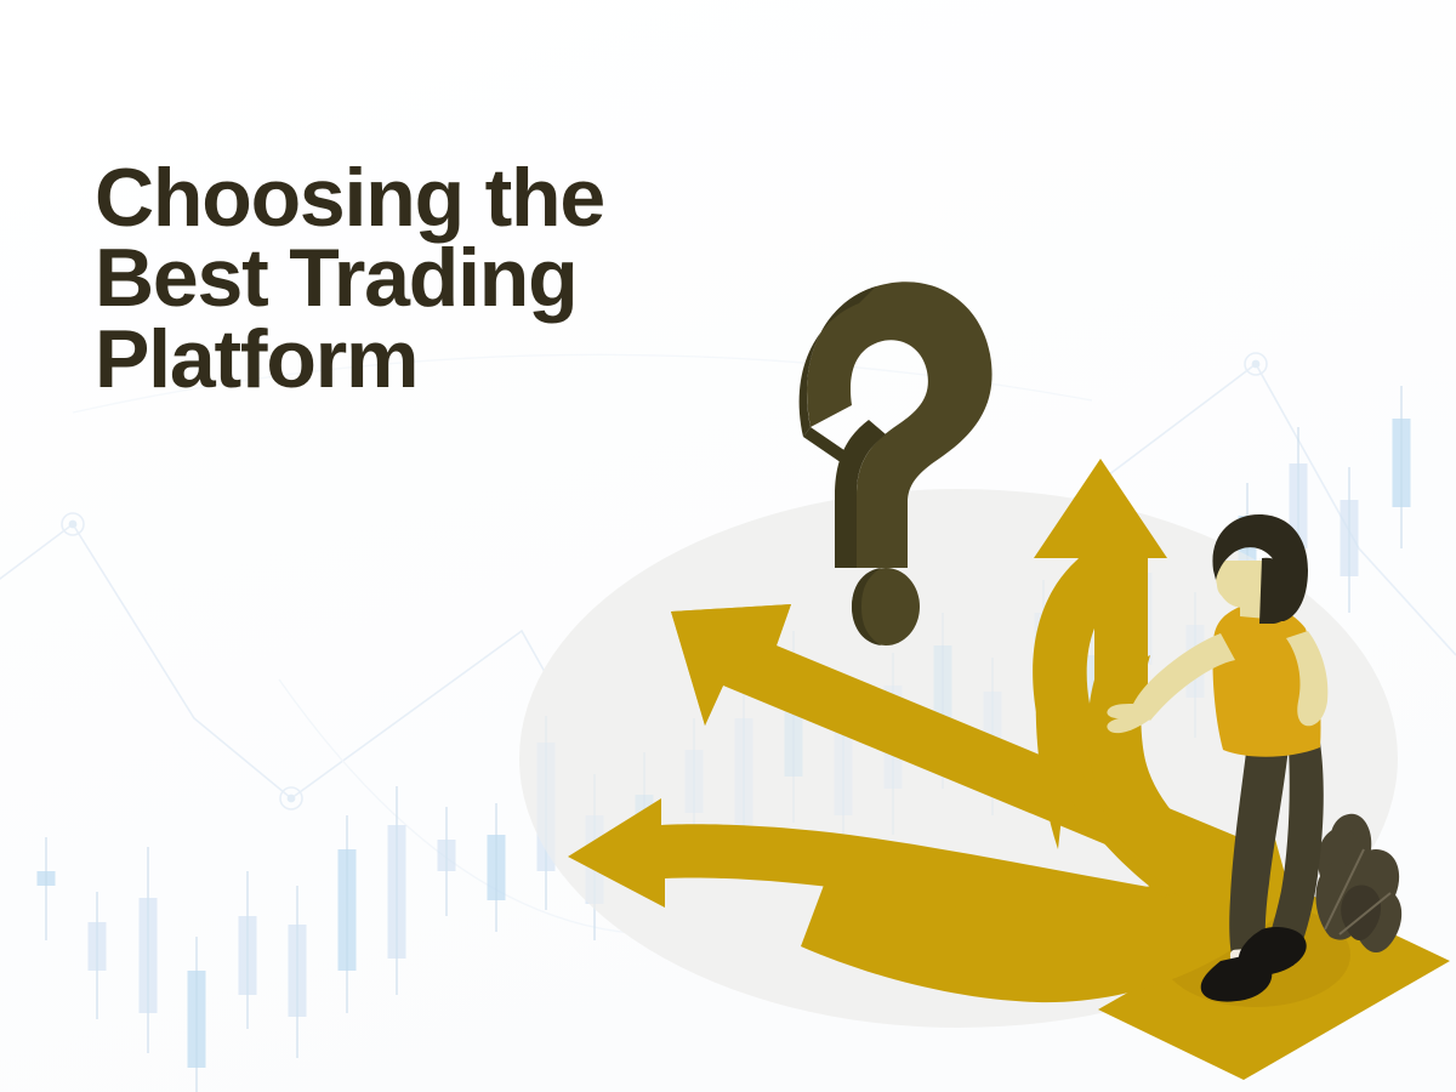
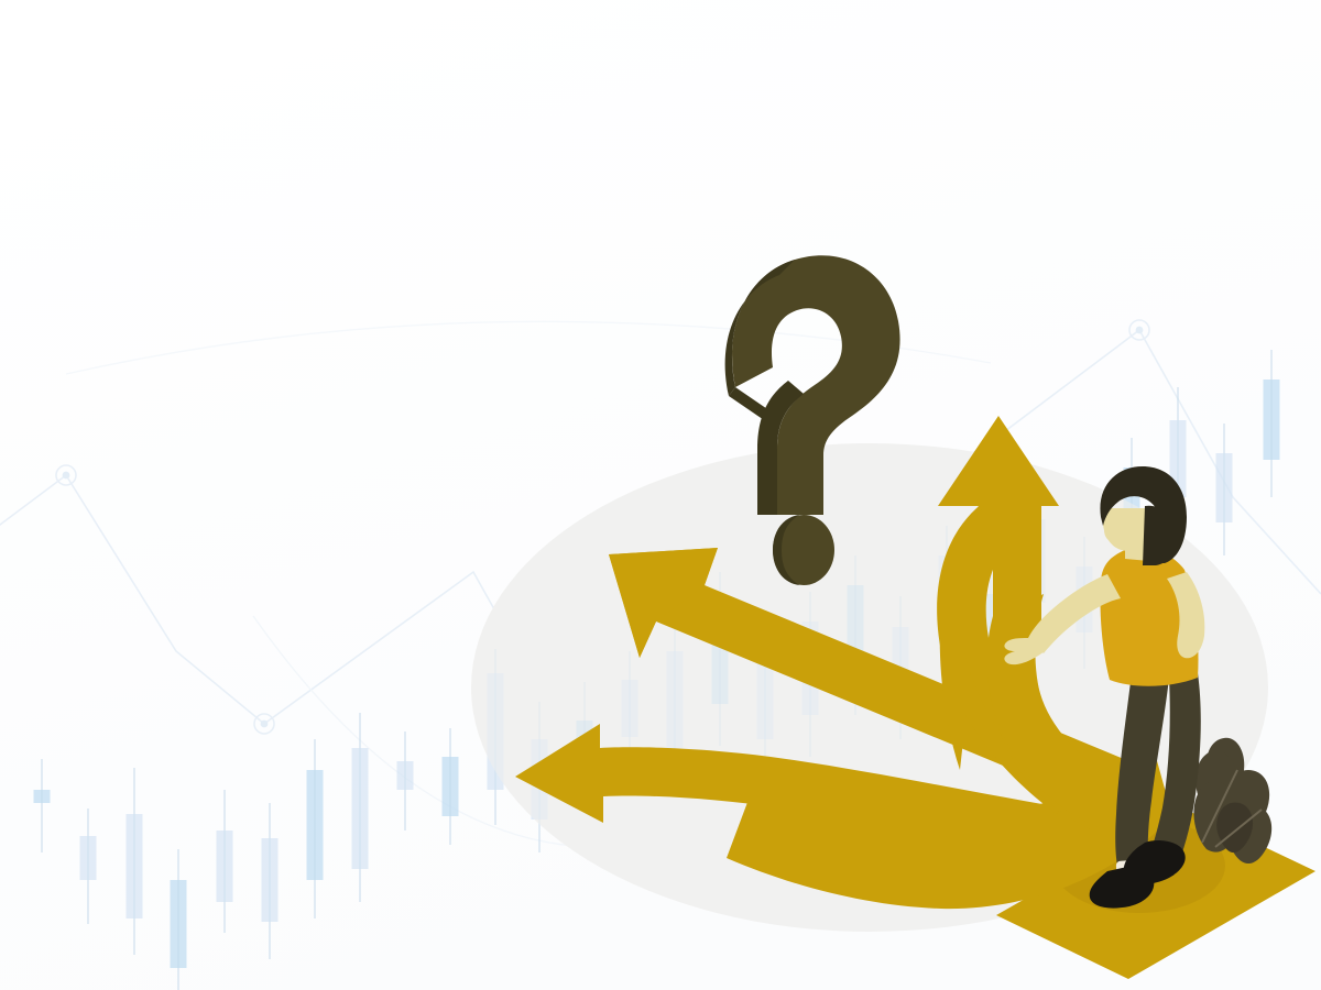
- Choosing the
- Best Trading
- Platform
